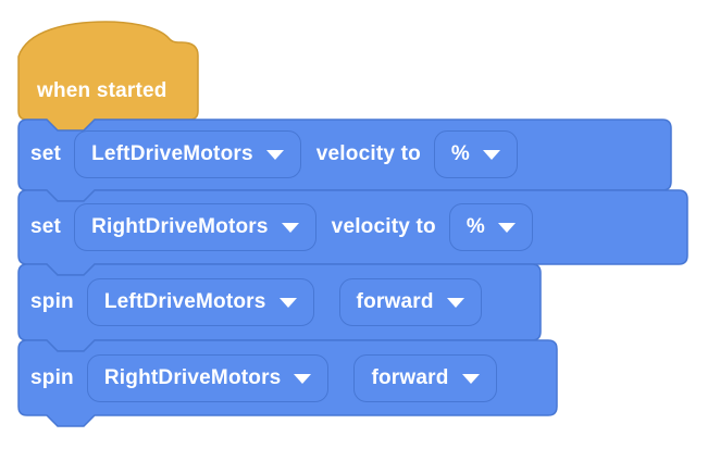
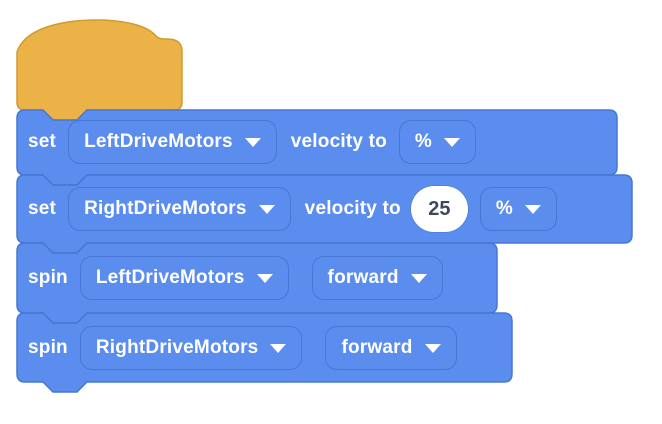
- when started
  set
  LeftDriveMotors
  velocity to
  %
  set
  RightDriveMotors
  velocity to
+ 25
  %
  spin
  LeftDriveMotors
  forward
  spin
  RightDriveMotors
  forward
